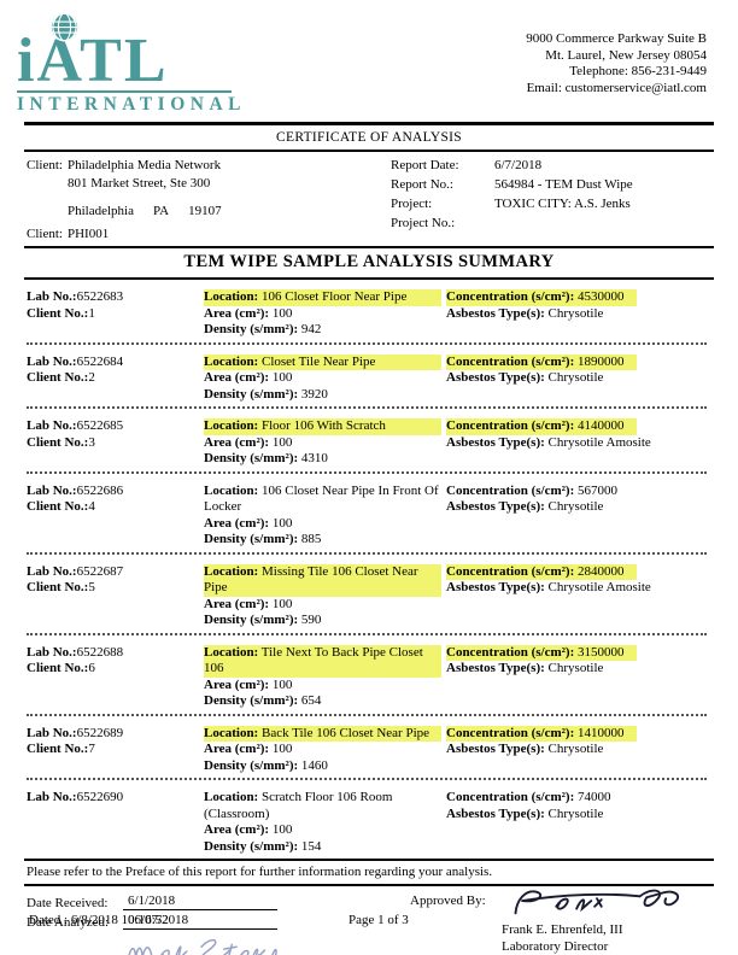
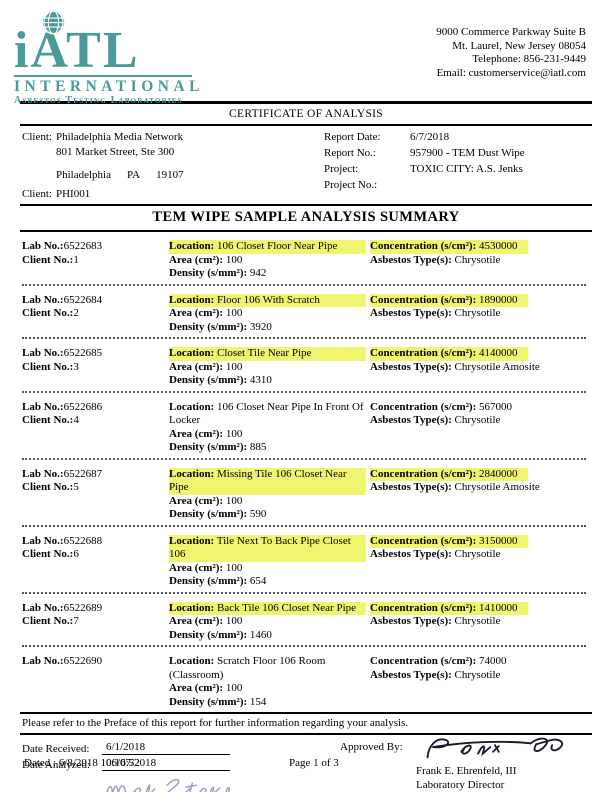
  iATL
  INTERNATIONAL
+ Asbestos Testing Laboratories
  9000 Commerce Parkway Suite B
  Mt. Laurel, New Jersey 08054
  Telephone: 856-231-9449
  Email: customerservice@iatl.com
  CERTIFICATE OF ANALYSIS
  Client:
  Philadelphia Media Network
  801 Market Street, Ste 300
  Philadelphia PA 19107
  Client:
  PHI001
  Report Date:
  6/7/2018
  Report No.:
- 564984 - TEM Dust Wipe
+ 957900 - TEM Dust Wipe
  Project:
  TOXIC CITY: A.S. Jenks
  Project No.:
  TEM WIPE SAMPLE ANALYSIS SUMMARY
  Lab No.:6522683
  Client No.:1
  Location: 106 Closet Floor Near Pipe
  Area (cm²): 100
  Density (s/mm²): 942
  Concentration (s/cm²): 4530000
  Asbestos Type(s): Chrysotile
  Lab No.:6522684
  Client No.:2
- Location: Closet Tile Near Pipe
+ Location: Floor 106 With Scratch
  Area (cm²): 100
  Density (s/mm²): 3920
  Concentration (s/cm²): 1890000
  Asbestos Type(s): Chrysotile
  Lab No.:6522685
  Client No.:3
- Location: Floor 106 With Scratch
+ Location: Closet Tile Near Pipe
  Area (cm²): 100
  Density (s/mm²): 4310
  Concentration (s/cm²): 4140000
  Asbestos Type(s): Chrysotile Amosite
  Lab No.:6522686
  Client No.:4
  Location: 106 Closet Near Pipe In Front Of Locker
  Area (cm²): 100
  Density (s/mm²): 885
  Concentration (s/cm²): 567000
  Asbestos Type(s): Chrysotile
  Lab No.:6522687
  Client No.:5
  Location: Missing Tile 106 Closet Near Pipe
  Area (cm²): 100
  Density (s/mm²): 590
  Concentration (s/cm²): 2840000
  Asbestos Type(s): Chrysotile Amosite
  Lab No.:6522688
  Client No.:6
  Location: Tile Next To Back Pipe Closet 106
  Area (cm²): 100
  Density (s/mm²): 654
  Concentration (s/cm²): 3150000
  Asbestos Type(s): Chrysotile
  Lab No.:6522689
  Client No.:7
  Location: Back Tile 106 Closet Near Pipe
  Area (cm²): 100
  Density (s/mm²): 1460
  Concentration (s/cm²): 1410000
  Asbestos Type(s): Chrysotile
  Lab No.:6522690
  Location: Scratch Floor 106 Room (Classroom)
  Area (cm²): 100
  Density (s/mm²): 154
  Concentration (s/cm²): 74000
  Asbestos Type(s): Chrysotile
  Please refer to the Preface of this report for further information regarding your analysis.
  Date Received:
  6/1/2018
  Date Analyzed:
  06/07/2018
  Approved By:
  Frank E. Ehrenfeld, III
  Laboratory Director
  Dated : 6/8/2018 10:16:52
  Page 1 of 3
